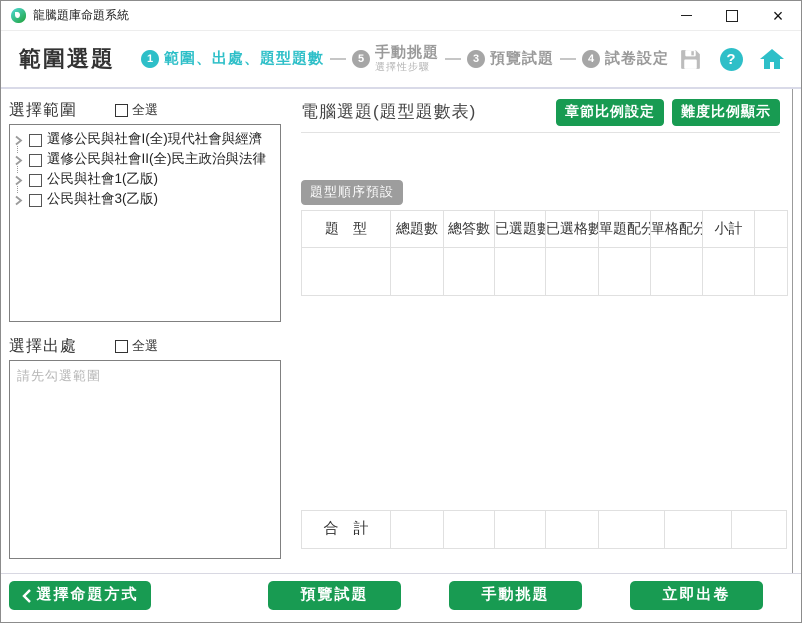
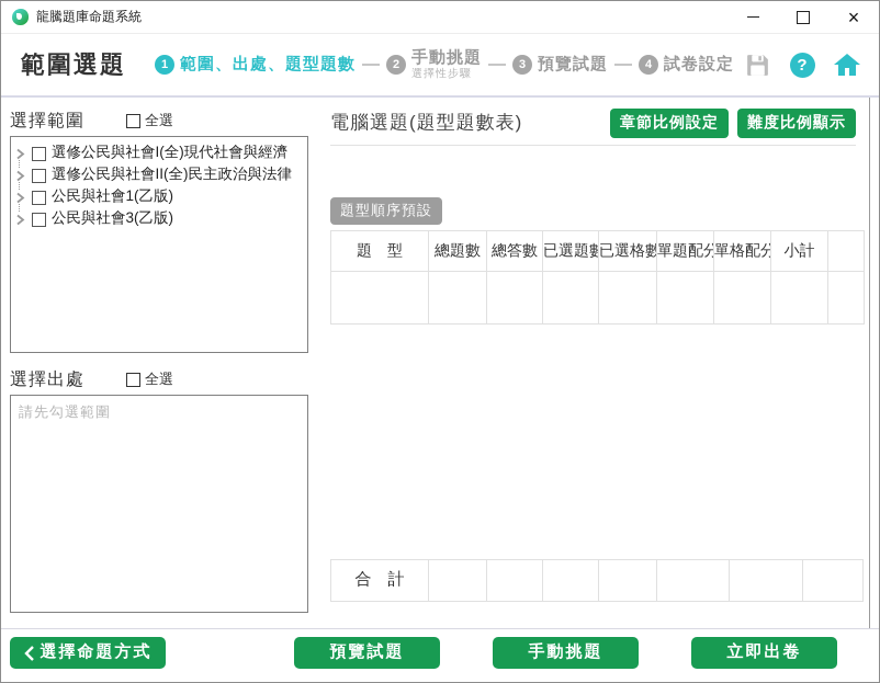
  龍騰題庫命題系統
  ×
  範圍選題
  1
  範圍、出處、題型題數
- 5
+ 2
  手動挑題
  選擇性步驟
  3
  預覽試題
  4
  試卷設定
  ?
  選擇範圍
  全選
  選修公民與社會I(全)現代社會與經濟
  選修公民與社會II(全)民主政治與法律
  公民與社會1(乙版)
  公民與社會3(乙版)
  選擇出處
  全選
  請先勾選範圍
  電腦選題(題型題數表)
  章節比例設定
  難度比例顯示
  題型順序預設
  題 型	總題數	總答數	已選題數	已選格數	單題配分	單格配分	小計
  合 計
  選擇命題方式
  預覽試題
  手動挑題
  立即出卷
